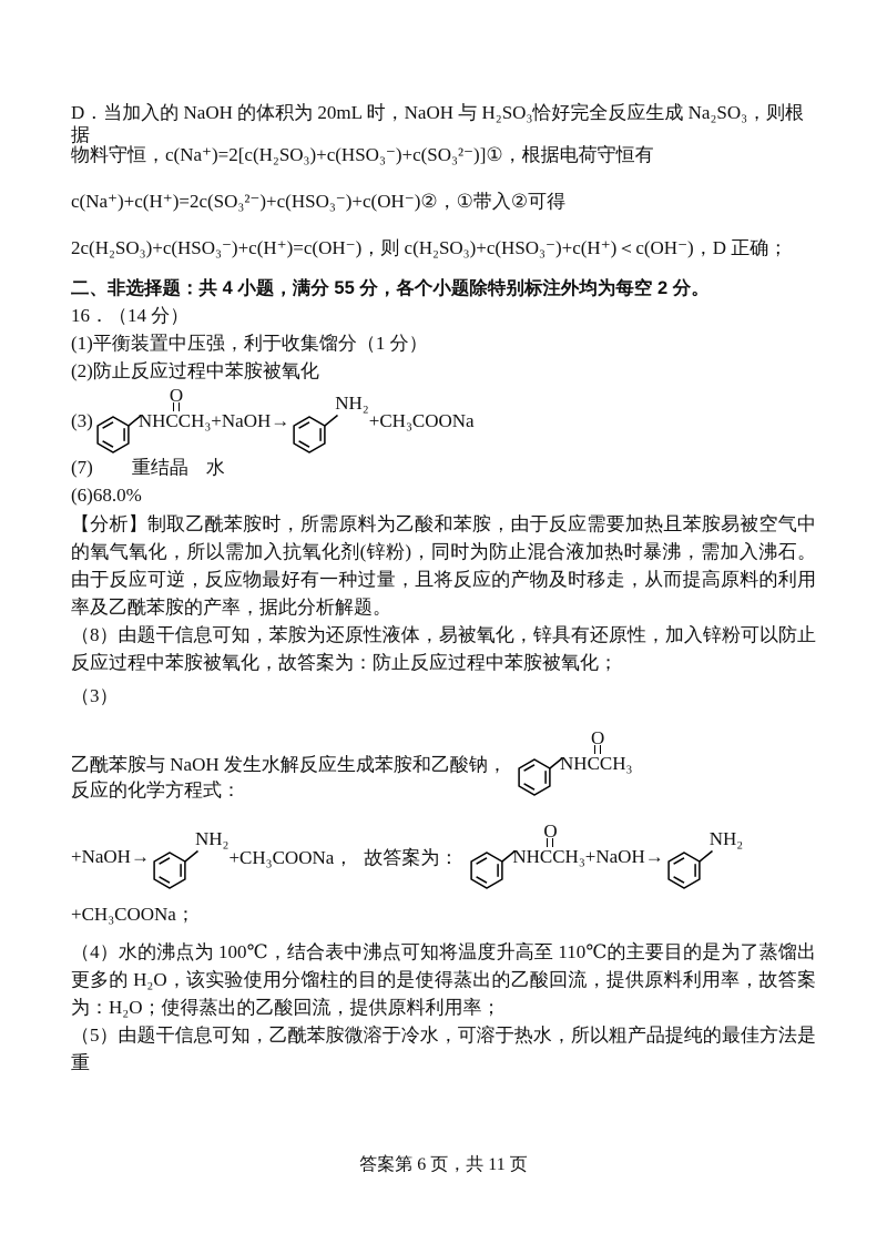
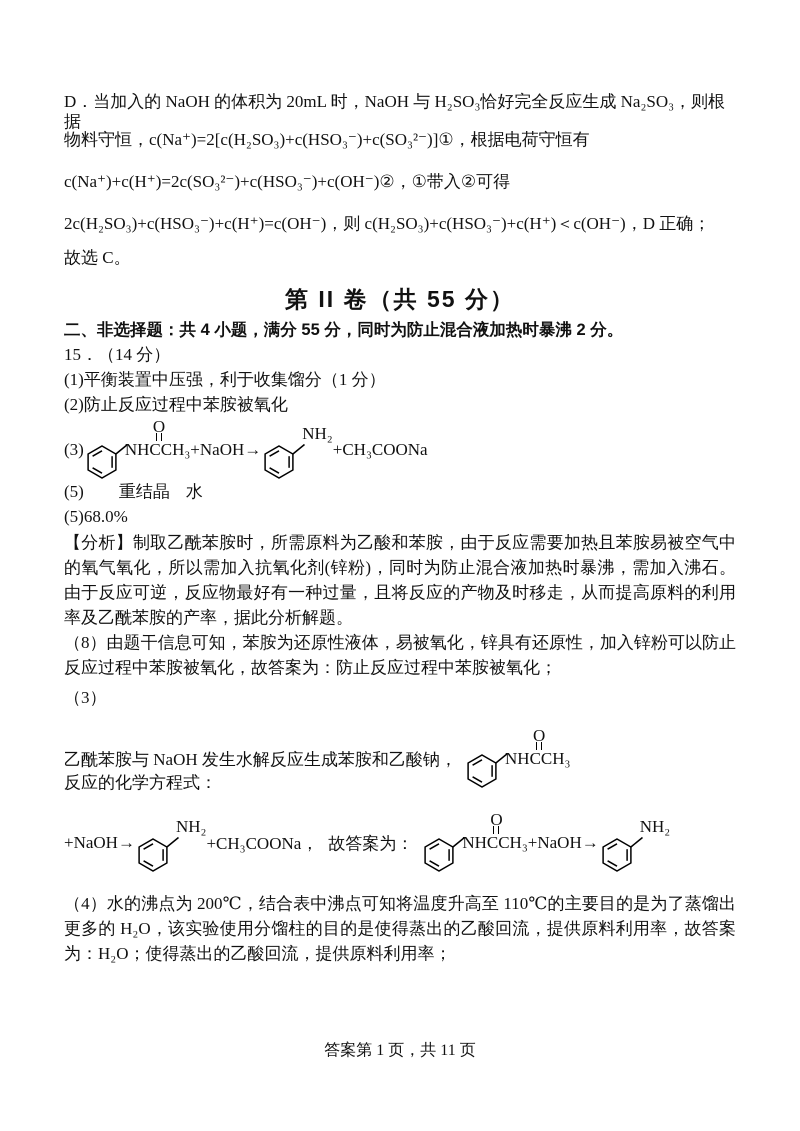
  D．当加入的 NaOH 的体积为 20mL 时，NaOH 与 H₂SO₃恰好完全反应生成 Na₂SO₃，则根据
  物料守恒，c(Na⁺)=2[c(H₂SO₃)+c(HSO₃⁻)+c(SO₃²⁻)]①，根据电荷守恒有
  c(Na⁺)+c(H⁺)=2c(SO₃²⁻)+c(HSO₃⁻)+c(OH⁻)②，①带入②可得
  2c(H₂SO₃)+c(HSO₃⁻)+c(H⁺)=c(OH⁻)，则 c(H₂SO₃)+c(HSO₃⁻)+c(H⁺)＜c(OH⁻)，D 正确；
+ 故选 C。
+ 第 II 卷（共 55 分）
- 二、非选择题：共 4 小题，满分 55 分，各个小题除特别标注外均为每空 2 分。
+ 二、非选择题：共 4 小题，满分 55 分，同时为防止混合液加热时暴沸 2 分。
- 16．（14 分）
+ 15．（14 分）
  (1)平衡装置中压强，利于收集馏分（1 分）
  (2)防止反应过程中苯胺被氧化
  (3)
  O
  NHCCH₃
  +NaOH→
  NH₂
  +CH₃COONa
- (7)
+ (5)
  重结晶
  水
- (6)68.0%
+ (5)68.0%
  【分析】制取乙酰苯胺时，所需原料为乙酸和苯胺，由于反应需要加热且苯胺易被空气中的氧气氧化，所以需加入抗氧化剂(锌粉)，同时为防止混合液加热时暴沸，需加入沸石。由于反应可逆，反应物最好有一种过量，且将反应的产物及时移走，从而提高原料的利用率及乙酰苯胺的产率，据此分析解题。
  （8）由题干信息可知，苯胺为还原性液体，易被氧化，锌具有还原性，加入锌粉可以防止反应过程中苯胺被氧化，故答案为：防止反应过程中苯胺被氧化；
  （3）
  乙酰苯胺与 NaOH 发生水解反应生成苯胺和乙酸钠，反应的化学方程式：
  O
  NHCCH₃
  +NaOH→
  NH₂
  +CH₃COONa，
  故答案为：
  O
  NHCCH₃
  +NaOH→
  NH₂
- +CH₃COONa；
- （4）水的沸点为 100℃，结合表中沸点可知将温度升高至 110℃的主要目的是为了蒸馏出更多的 H₂O，该实验使用分馏柱的目的是使得蒸出的乙酸回流，提供原料利用率，故答案为：H₂O；使得蒸出的乙酸回流，提供原料利用率；
+ （4）水的沸点为 200℃，结合表中沸点可知将温度升高至 110℃的主要目的是为了蒸馏出更多的 H₂O，该实验使用分馏柱的目的是使得蒸出的乙酸回流，提供原料利用率，故答案为：H₂O；使得蒸出的乙酸回流，提供原料利用率；
- （5）由题干信息可知，乙酰苯胺微溶于冷水，可溶于热水，所以粗产品提纯的最佳方法是重
- 答案第 6 页，共 11 页
+ 答案第 1 页，共 11 页
